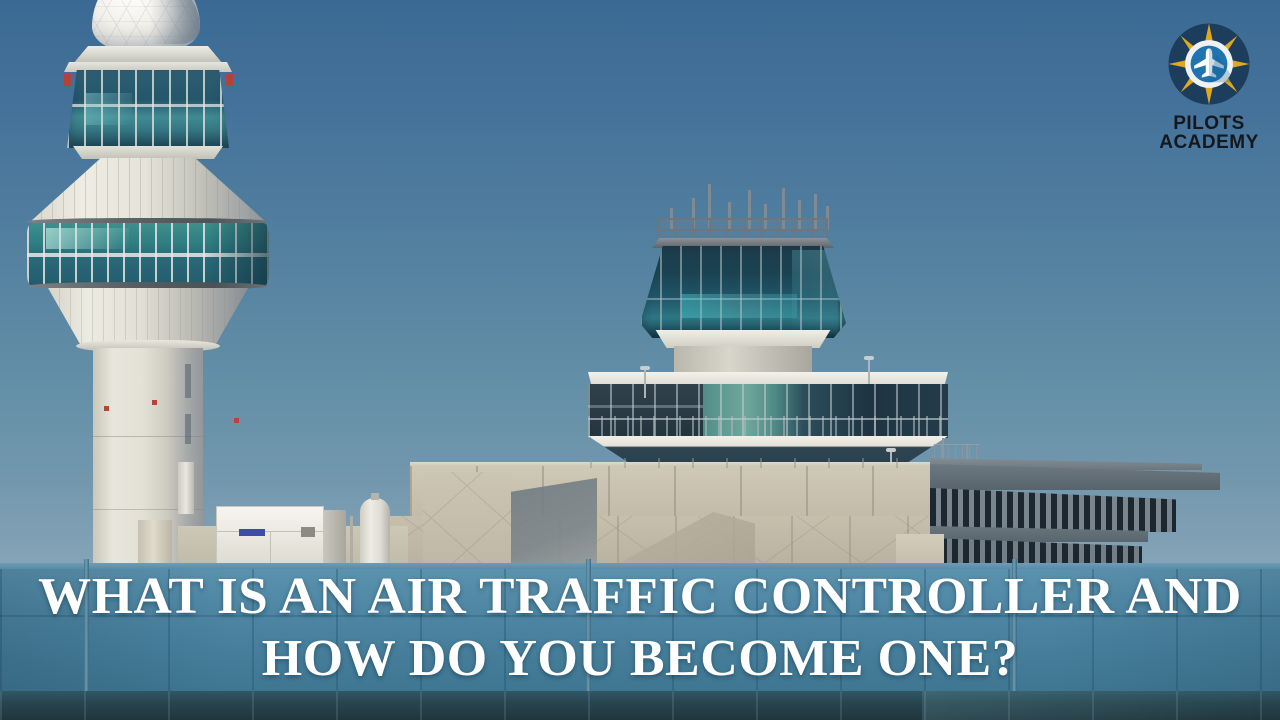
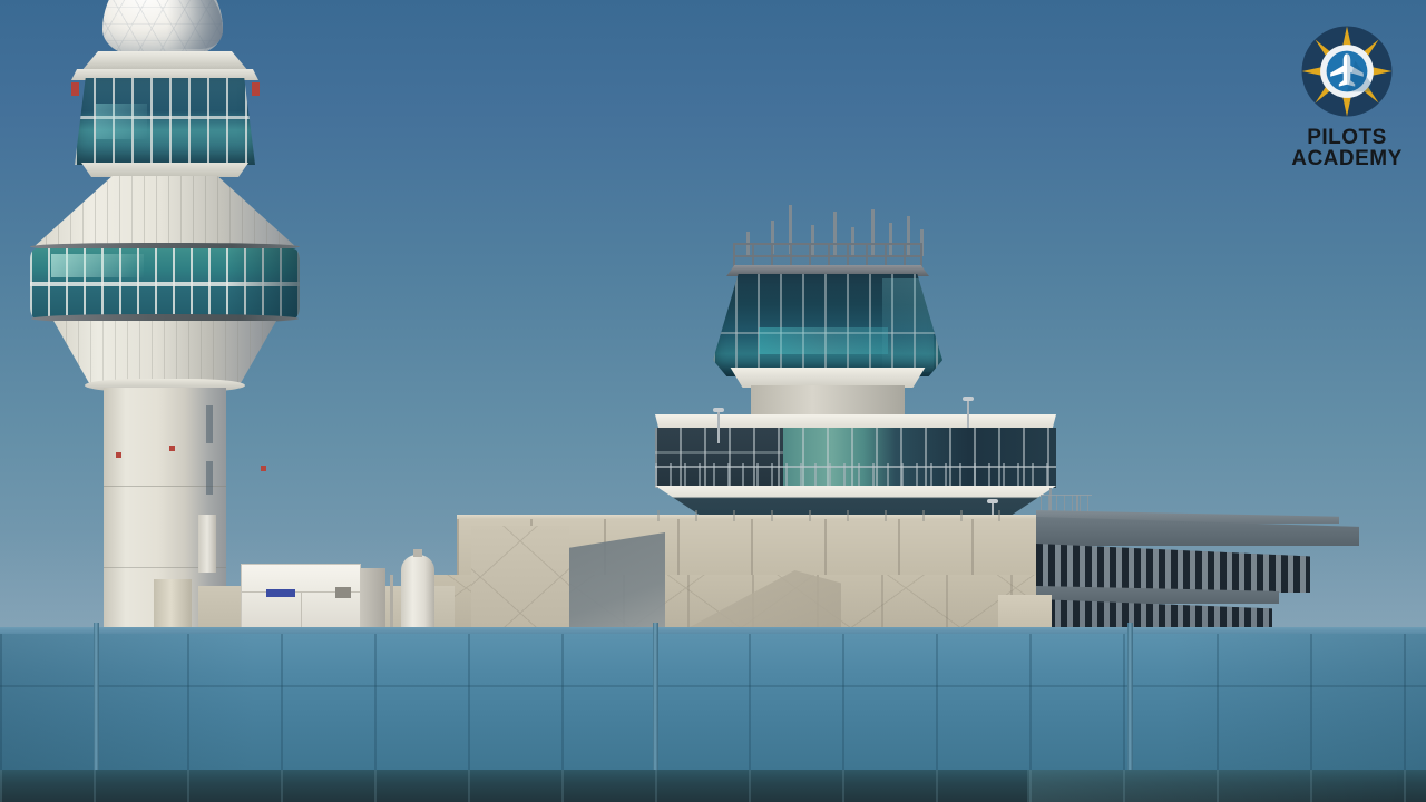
  PILOTS
  ACADEMY
- WHAT IS AN AIR TRAFFIC CONTROLLER AND
- HOW DO YOU BECOME ONE?
